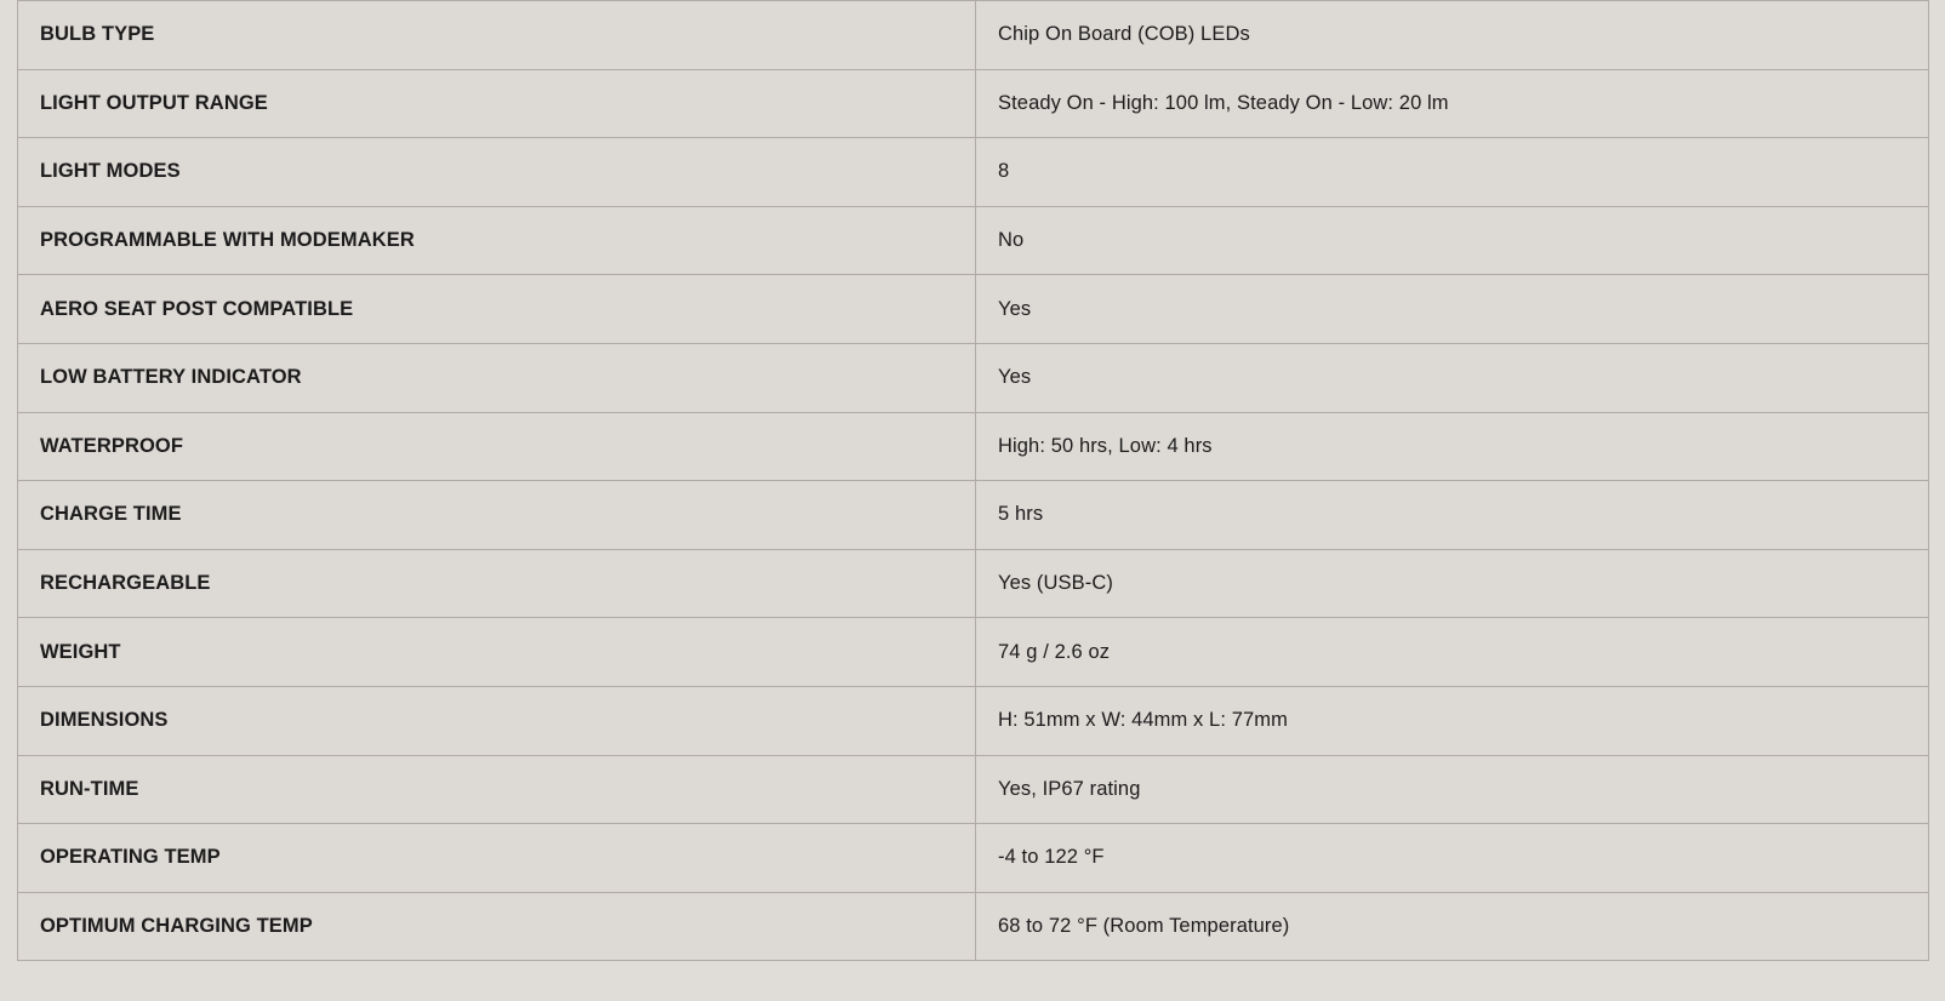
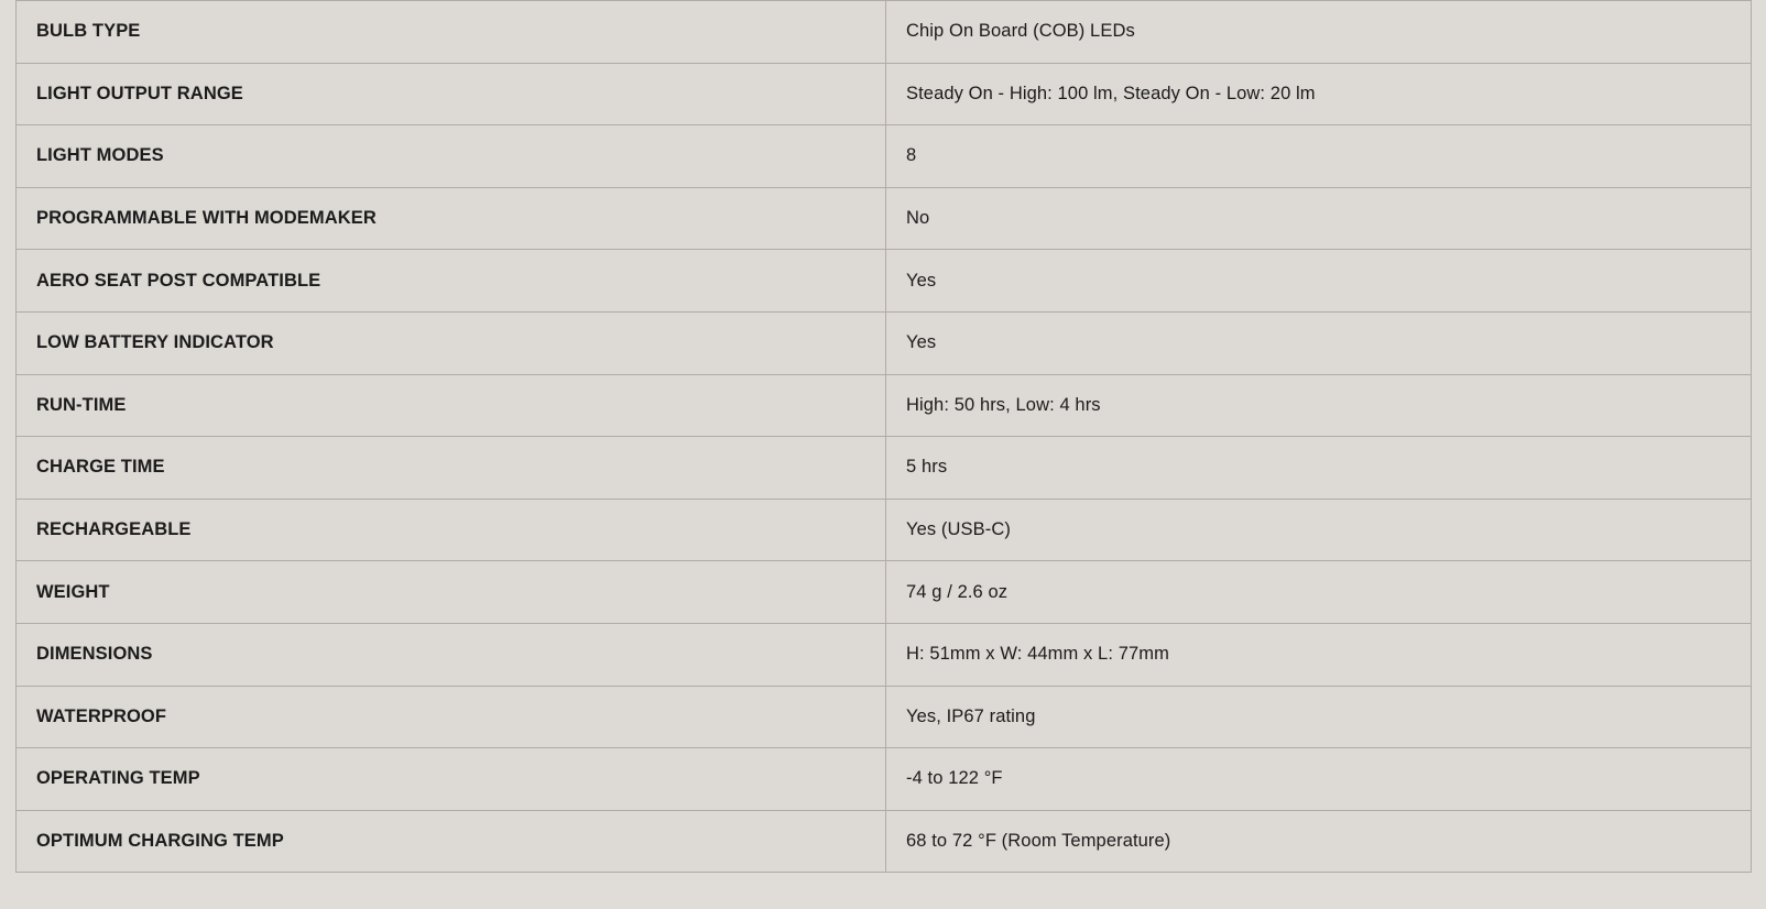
  BULB TYPE	Chip On Board (COB) LEDs
  LIGHT OUTPUT RANGE	Steady On - High: 100 lm, Steady On - Low: 20 lm
  LIGHT MODES	8
  PROGRAMMABLE WITH MODEMAKER	No
  AERO SEAT POST COMPATIBLE	Yes
  LOW BATTERY INDICATOR	Yes
- WATERPROOF	High: 50 hrs, Low: 4 hrs
+ RUN-TIME	High: 50 hrs, Low: 4 hrs
  CHARGE TIME	5 hrs
  RECHARGEABLE	Yes (USB-C)
  WEIGHT	74 g / 2.6 oz
  DIMENSIONS	H: 51mm x W: 44mm x L: 77mm
- RUN-TIME	Yes, IP67 rating
+ WATERPROOF	Yes, IP67 rating
  OPERATING TEMP	-4 to 122 °F
  OPTIMUM CHARGING TEMP	68 to 72 °F (Room Temperature)
